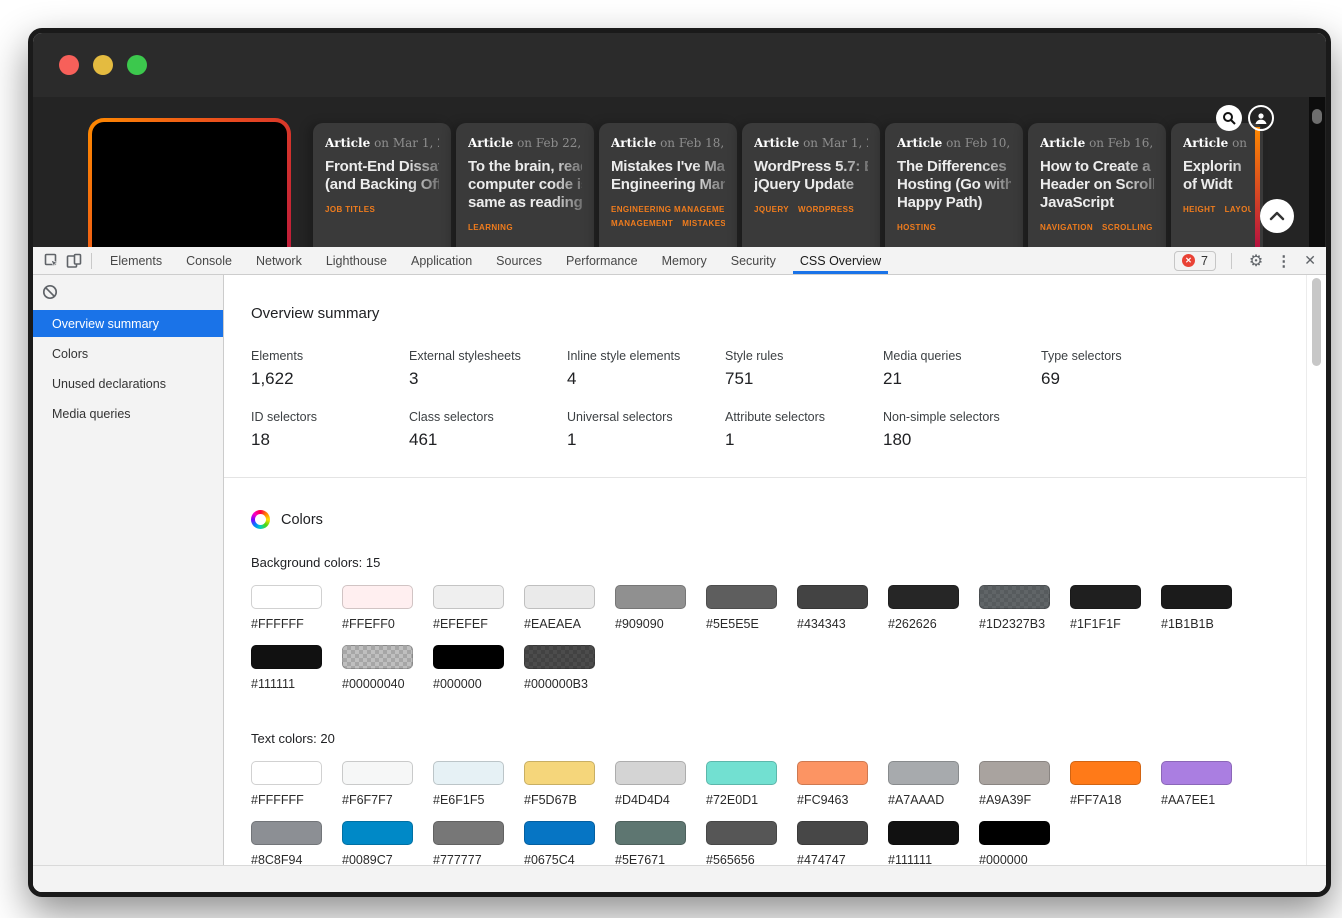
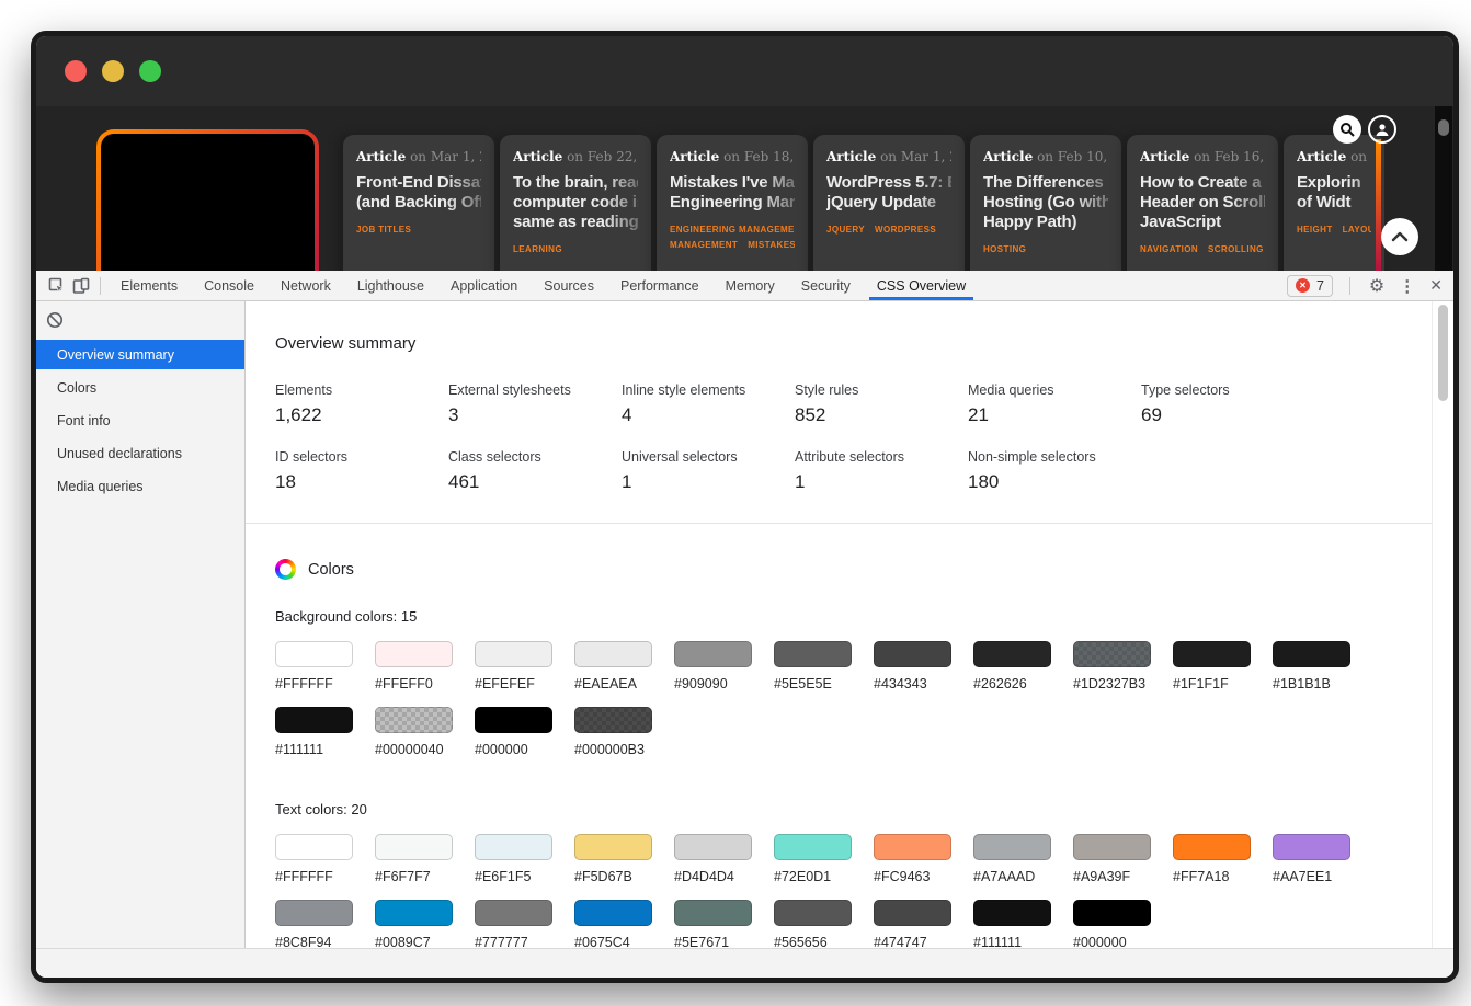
  Article on Mar 1,
  Front-End Dissa
  (and Backing Of
  JOB TITLES
  Article on Feb 22,
  To the brain, rea
  computer code i
  same as reading
  LEARNING
  Article on Feb 18,
  Mistakes I've Ma
  Engineering Man
  ENGINEERING MANAGEME
  MANAGEMENT
  MISTAKES
  Article on Mar 1,
  WordPress 5.7:
  jQuery Update
  JQUERY
  WORDPRESS
  Article on Feb 10,
  The Differences
  Hosting (Go with
  Happy Path)
  HOSTING
  Article on Feb 16,
  How to Create a
  Header on Scrol
  JavaScript
  NAVIGATION
  SCROLLING
  Article on
  Explorin
  of Widt
  HEIGHT
  LAYOU
  Elements
  Console
  Network
  Lighthouse
  Application
  Sources
  Performance
  Memory
  Security
  CSS Overview
  ✕
  7
  ⚙
  ⋮
  ✕
  Overview summary
  Colors
+ Font info
  Unused declarations
  Media queries
  Overview summary
  Elements
  1,622
  External stylesheets
  3
  Inline style elements
  4
  Style rules
- 751
+ 852
  Media queries
  21
  Type selectors
  69
  ID selectors
  18
  Class selectors
  461
  Universal selectors
  1
  Attribute selectors
  1
  Non-simple selectors
  180
  Colors
  Background colors: 15
  #FFFFFF
  #FFEFF0
  #EFEFEF
  #EAEAEA
  #909090
  #5E5E5E
  #434343
  #262626
  #1D2327B3
  #1F1F1F
  #1B1B1B
  #111111
  #00000040
  #000000
  #000000B3
  Text colors: 20
  #FFFFFF
  #F6F7F7
  #E6F1F5
  #F5D67B
  #D4D4D4
  #72E0D1
  #FC9463
  #A7AAAD
  #A9A39F
  #FF7A18
  #AA7EE1
  #8C8F94
  #0089C7
  #777777
  #0675C4
  #5E7671
  #565656
  #474747
  #111111
  #000000
